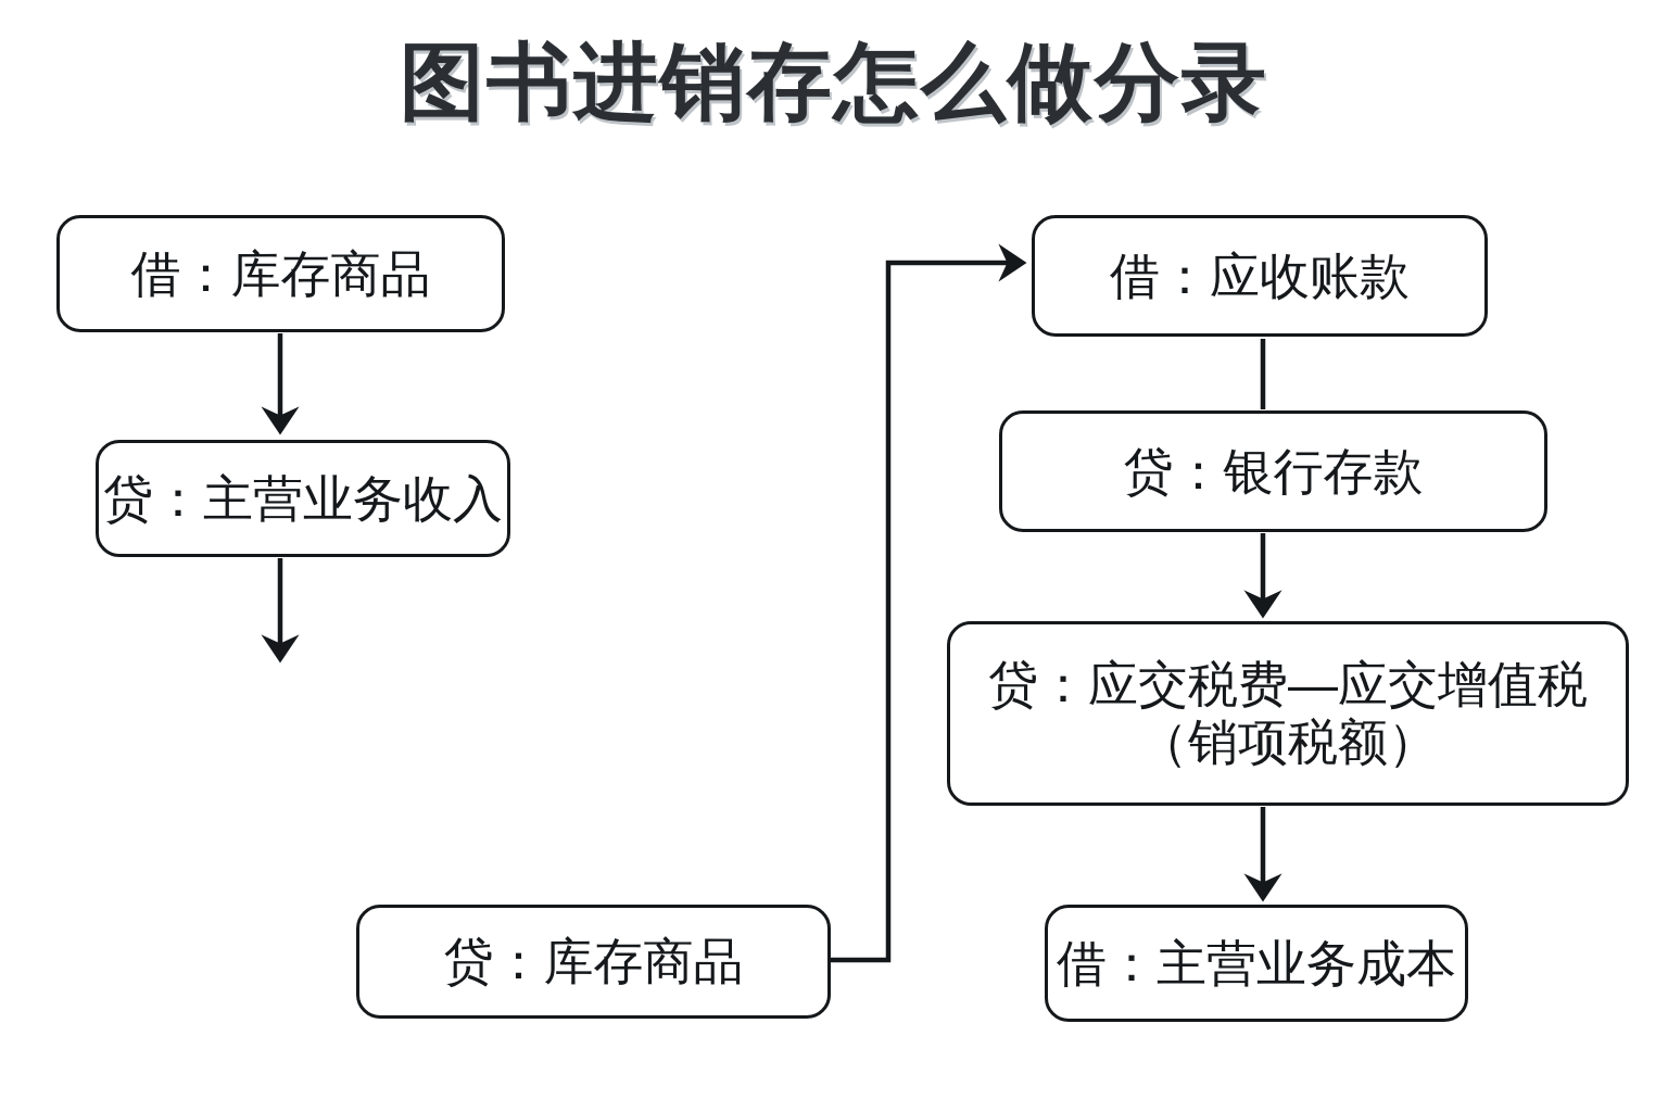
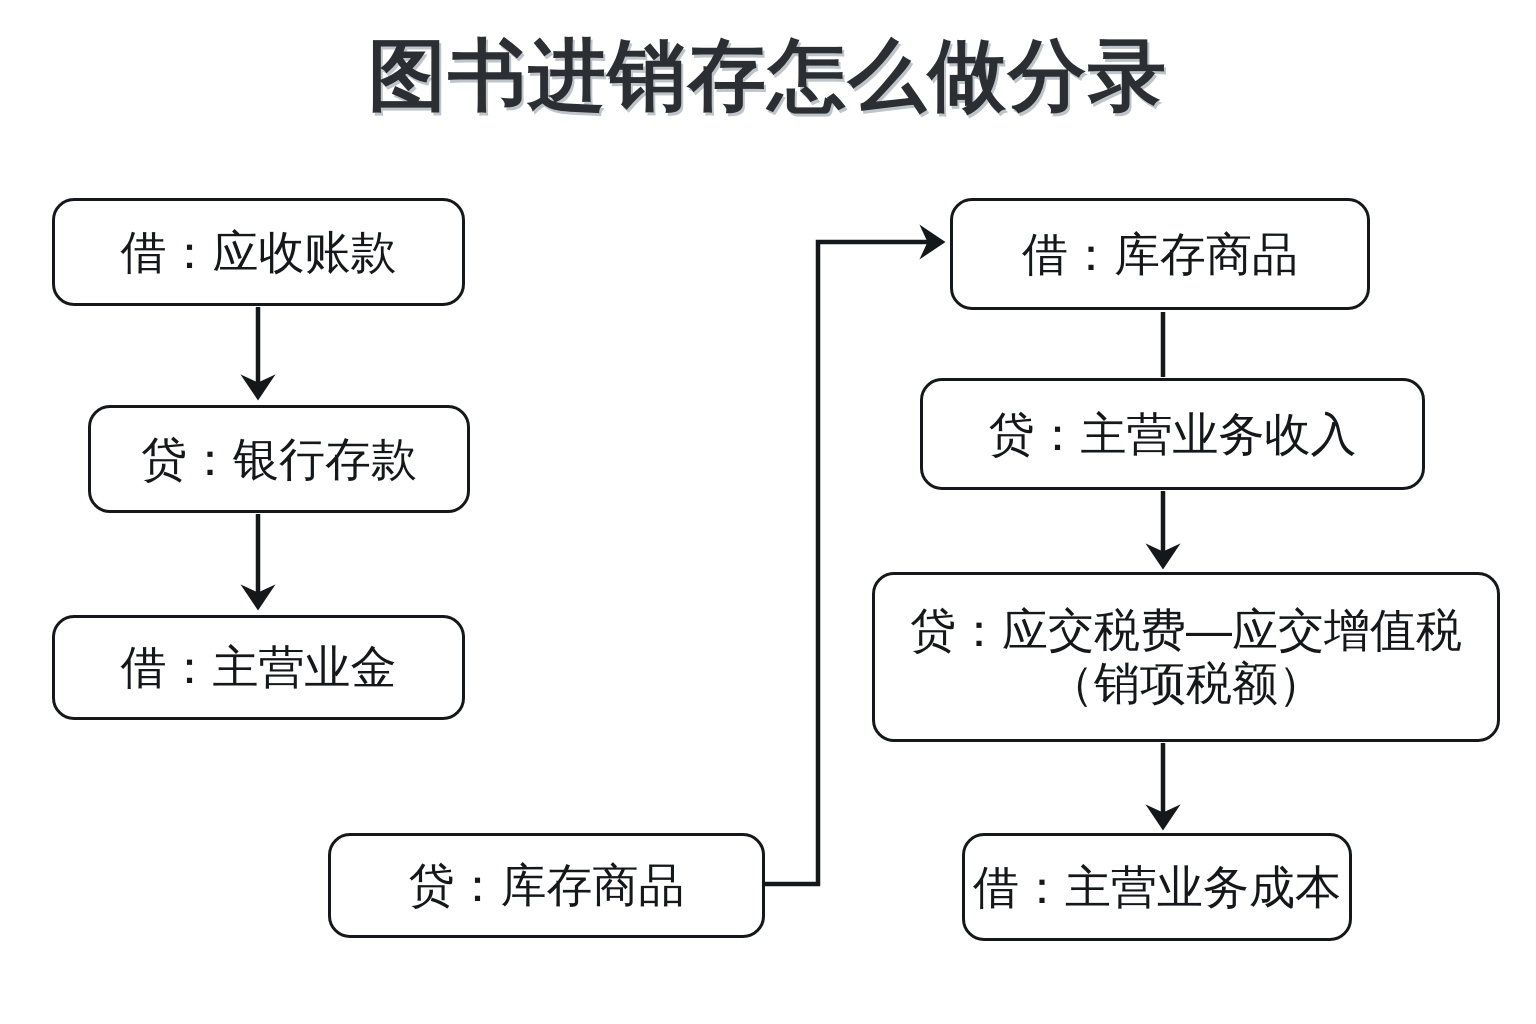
  图书进销存怎么做分录
- 借：库存商品
+ 借：应收账款
- 贷：主营业务收入
+ 贷：银行存款
+ 借：主营业金
  贷：库存商品
- 借：应收账款
+ 借：库存商品
- 贷：银行存款
+ 贷：主营业务收入
  贷：应交税费—应交增值税
  （销项税额）
  借：主营业务成本
